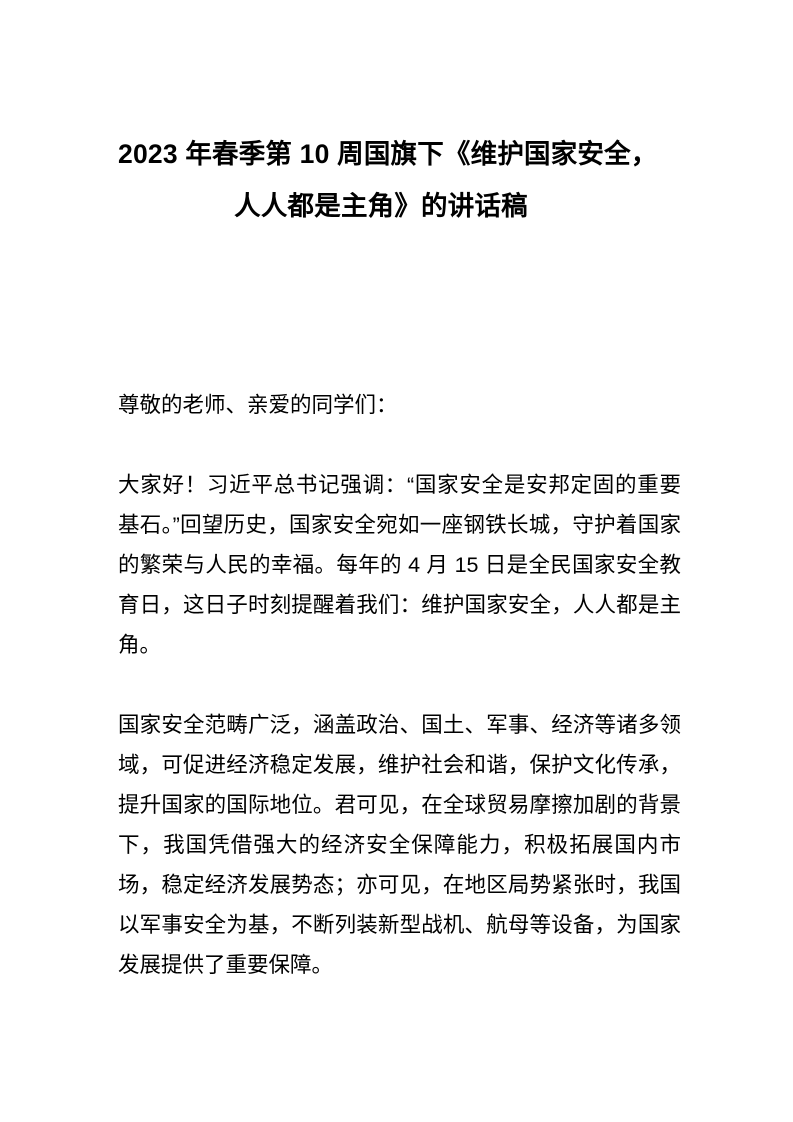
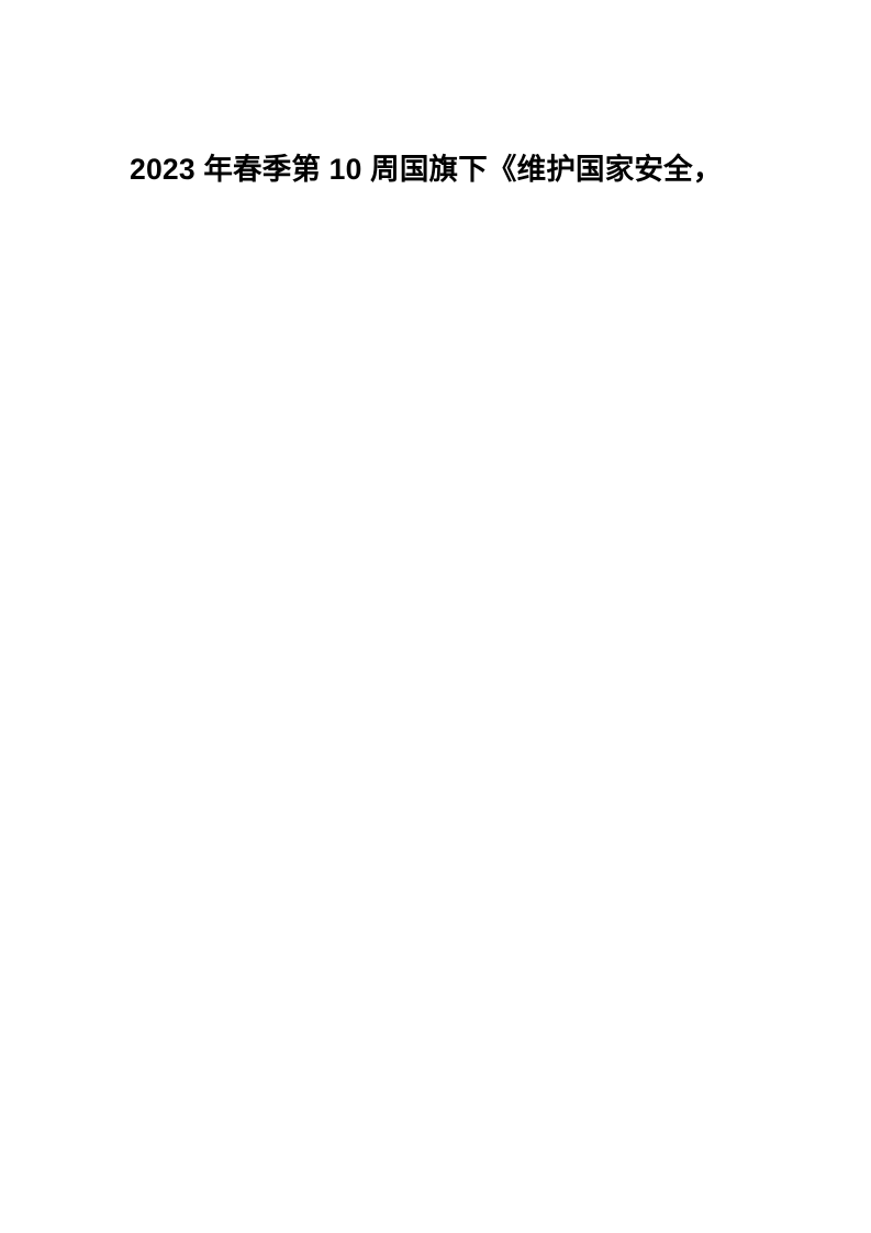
  2023 年春季第 10 周国旗下《维护国家安全，
- 人人都是主角》的讲话稿
- 尊敬的老师、亲爱的同学们：
- 大家好！习近平总书记强调：“国家安全是安邦定固的重要基石。”回望历史，国家安全宛如一座钢铁长城，守护着国家的繁荣与人民的幸福。每年的 4 月 15 日是全民国家安全教育日，这日子时刻提醒着我们：维护国家安全，人人都是主角。
- 国家安全范畴广泛，涵盖政治、国土、军事、经济等诸多领域，可促进经济稳定发展，维护社会和谐，保护文化传承，提升国家的国际地位。君可见，在全球贸易摩擦加剧的背景下，我国凭借强大的经济安全保障能力，积极拓展国内市场，稳定经济发展势态；亦可见，在地区局势紧张时，我国以军事安全为基，不断列装新型战机、航母等设备，为国家发展提供了重要保障。
